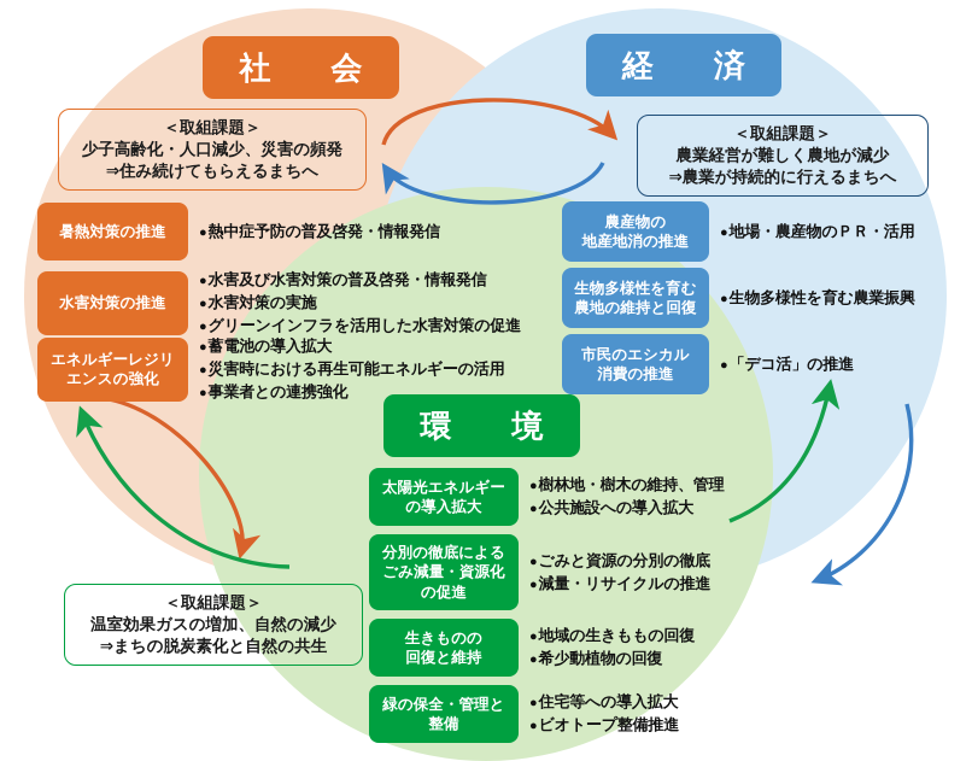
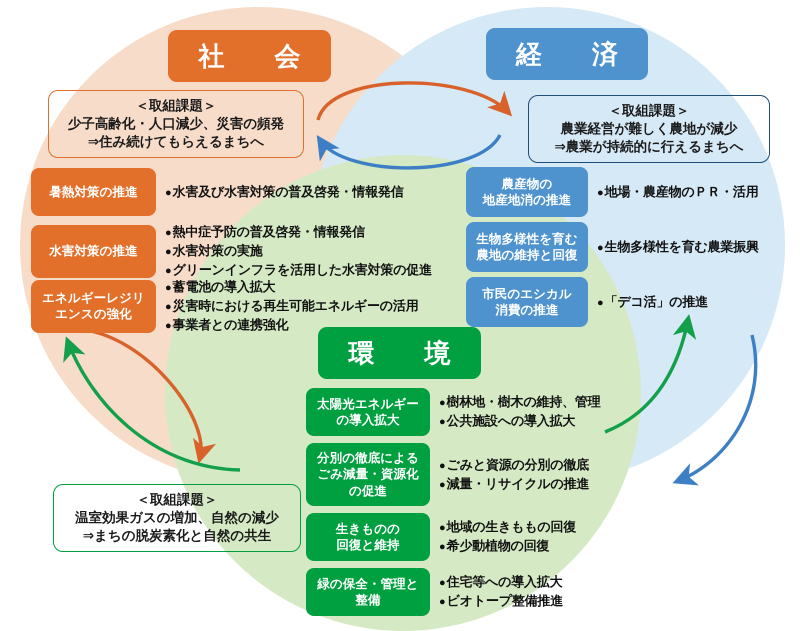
  社 会
  ＜取組課題＞
  少子高齢化・人口減少、災害の頻発
  ⇒住み続けてもらえるまちへ
  暑熱対策の推進
- 熱中症予防の普及啓発・情報発信
+ 水害及び水害対策の普及啓発・情報発信
  水害対策の推進
- 水害及び水害対策の普及啓発・情報発信
+ 熱中症予防の普及啓発・情報発信
  水害対策の実施
  グリーンインフラを活用した水害対策の促進
  エネルギーレジリ
  エンスの強化
  蓄電池の導入拡大
  災害時における再生可能エネルギーの活用
  事業者との連携強化
  経 済
  ＜取組課題＞
  農業経営が難しく農地が減少
  ⇒農業が持続的に行えるまちへ
  農産物の
  地産地消の推進
  地場・農産物のＰＲ・活用
  生物多様性を育む
  農地の維持と回復
  生物多様性を育む農業振興
  市民のエシカル
  消費の推進
  「デコ活」の推進
  環 境
  ＜取組課題＞
  温室効果ガスの増加、自然の減少
  ⇒まちの脱炭素化と自然の共生
  太陽光エネルギー
  の導入拡大
  樹林地・樹木の維持、管理
  公共施設への導入拡大
  分別の徹底による
  ごみ減量・資源化
  の促進
  ごみと資源の分別の徹底
  減量・リサイクルの推進
  生きものの
  回復と維持
  地域の生きももの回復
  希少動植物の回復
  緑の保全・管理と
  整備
  住宅等への導入拡大
  ビオトープ整備推進
